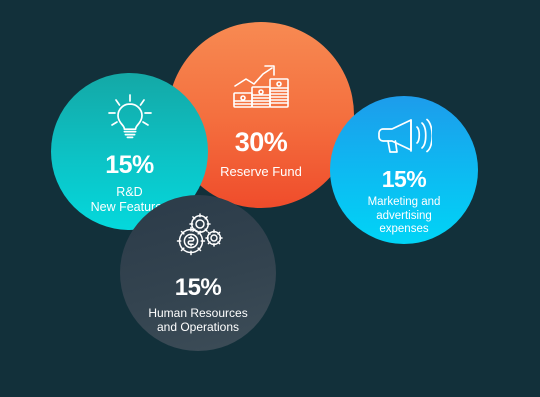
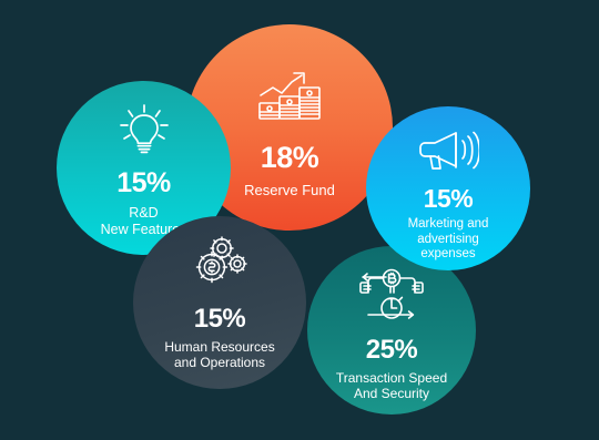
- 30%
+ 18%
  Reserve Fund
  15%
  R&D
  New Featur
  15%
  Marketing and
  advertising
  expenses
+ 25%
+ Transaction Speed
+ And Security
  15%
  Human Resources
  and Operations
